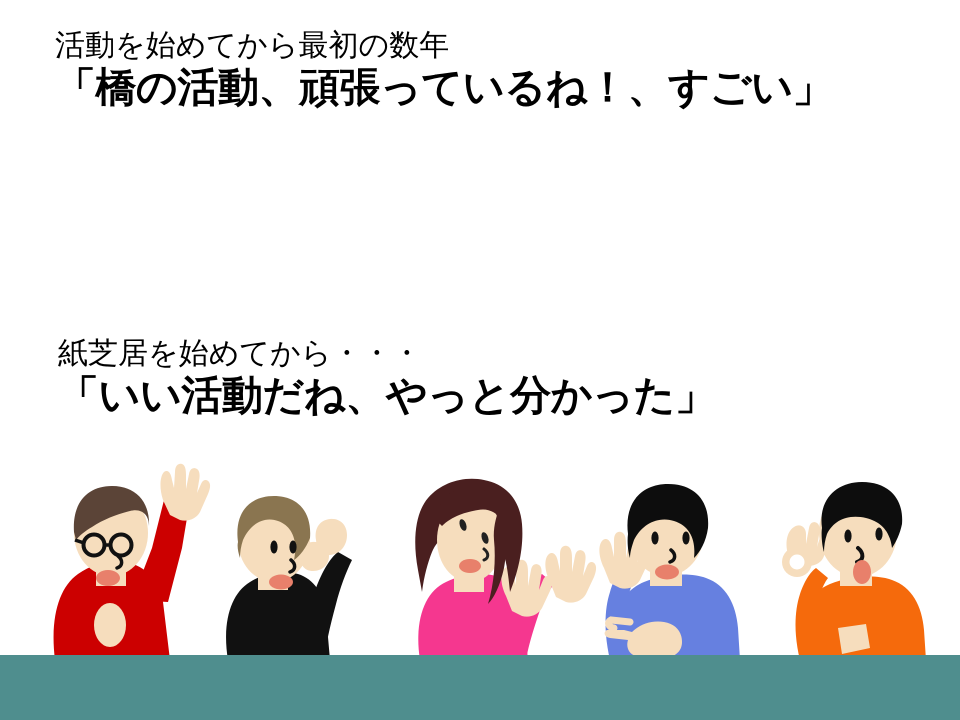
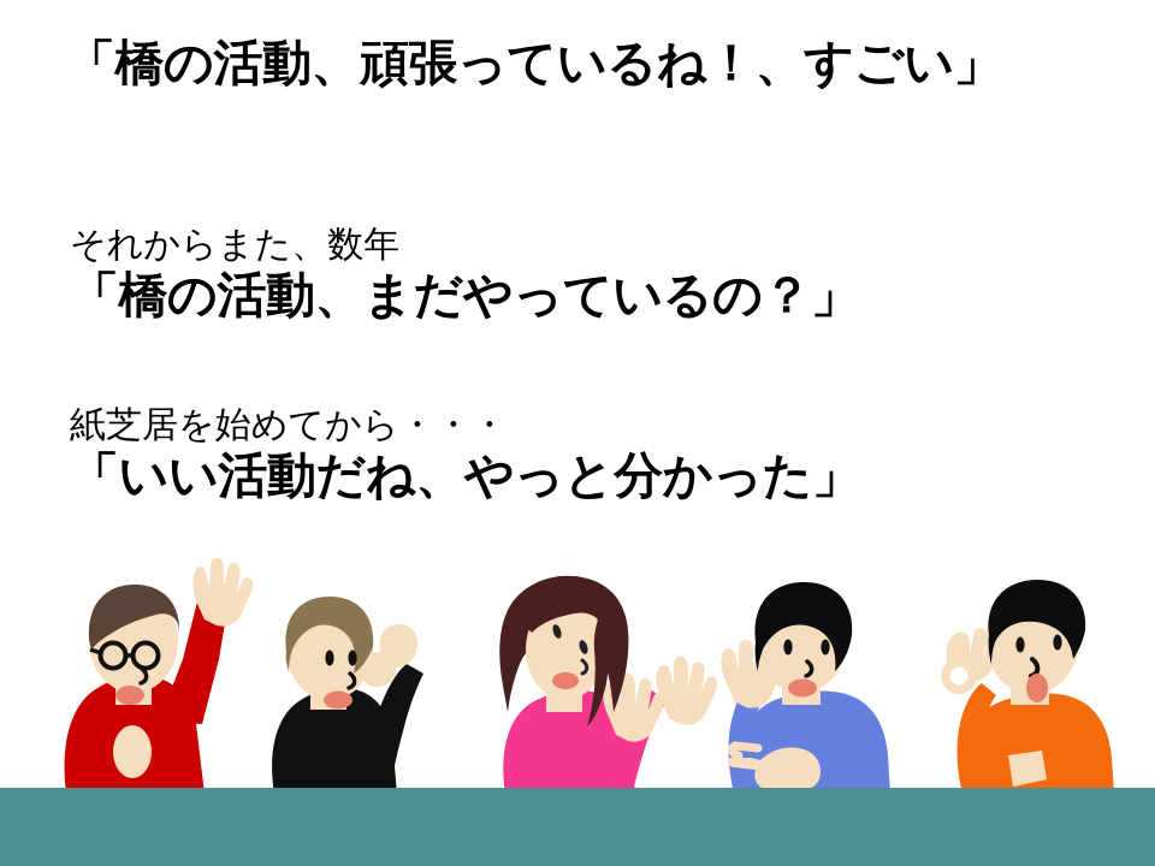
- 活動を始めてから最初の数年
  「橋の活動、頑張っているね！、すごい」
+ それからまた、数年
+ 「橋の活動、まだやっているの？」
  紙芝居を始めてから・・・
  「いい活動だね、やっと分かった」
